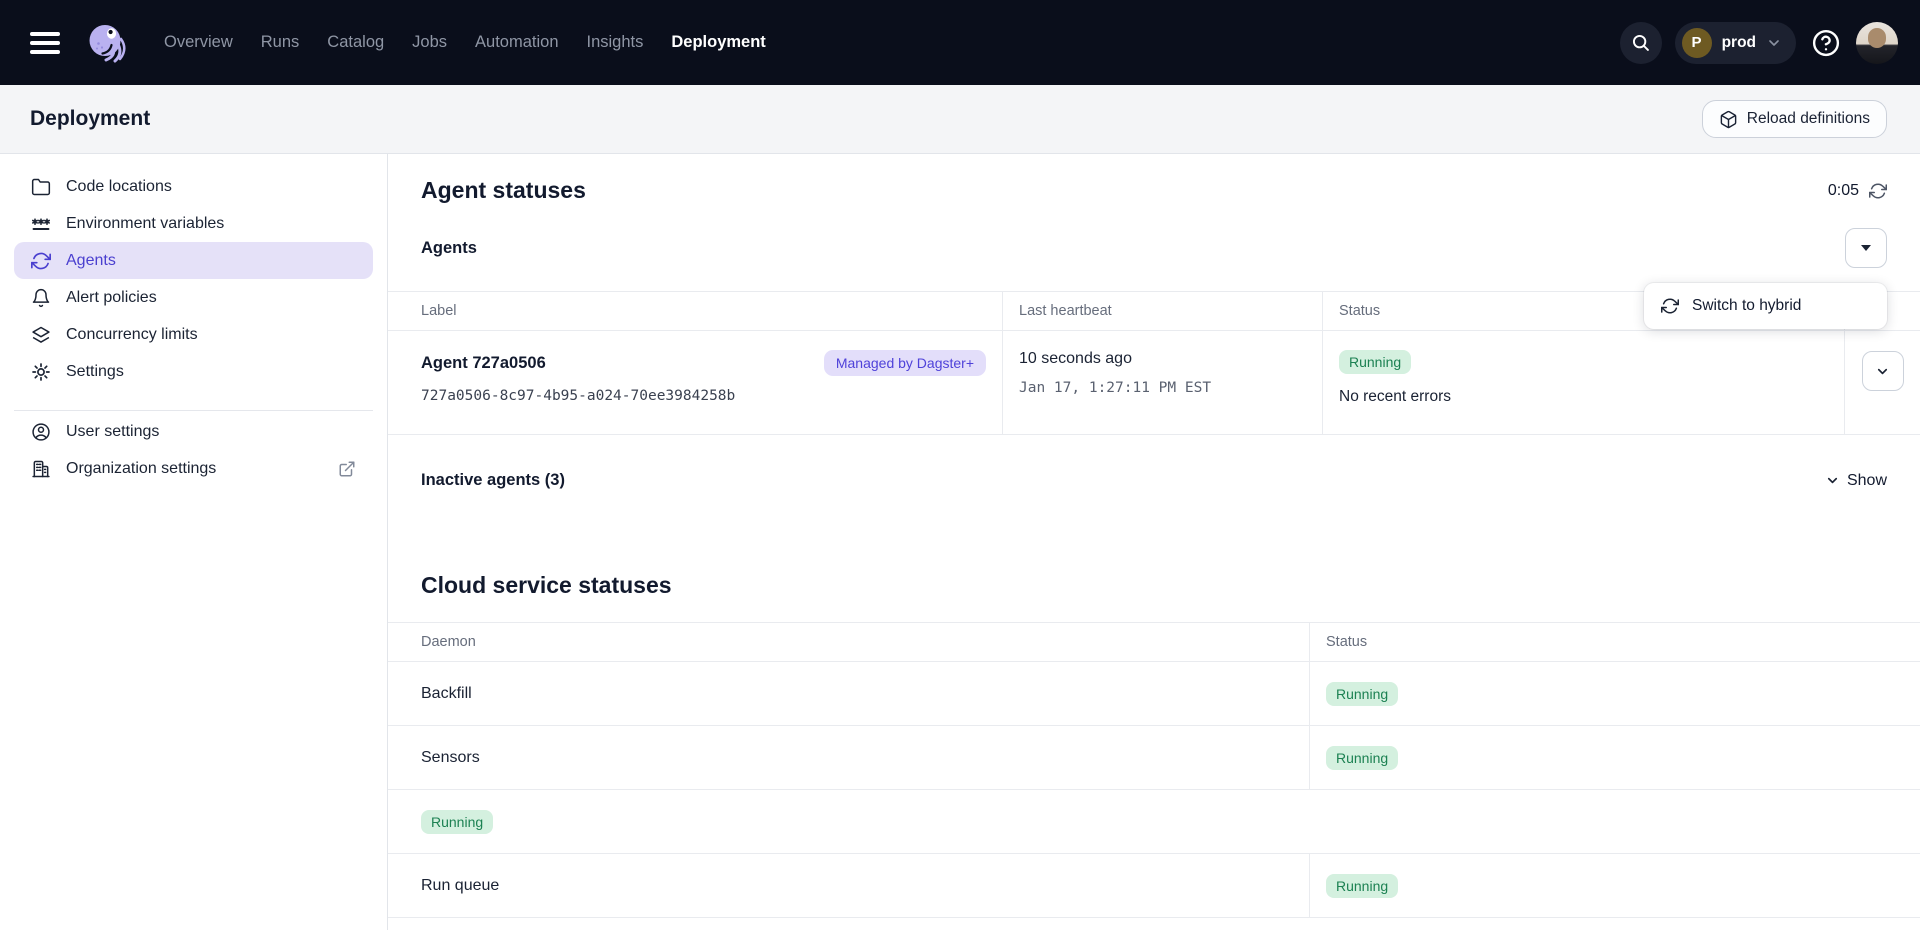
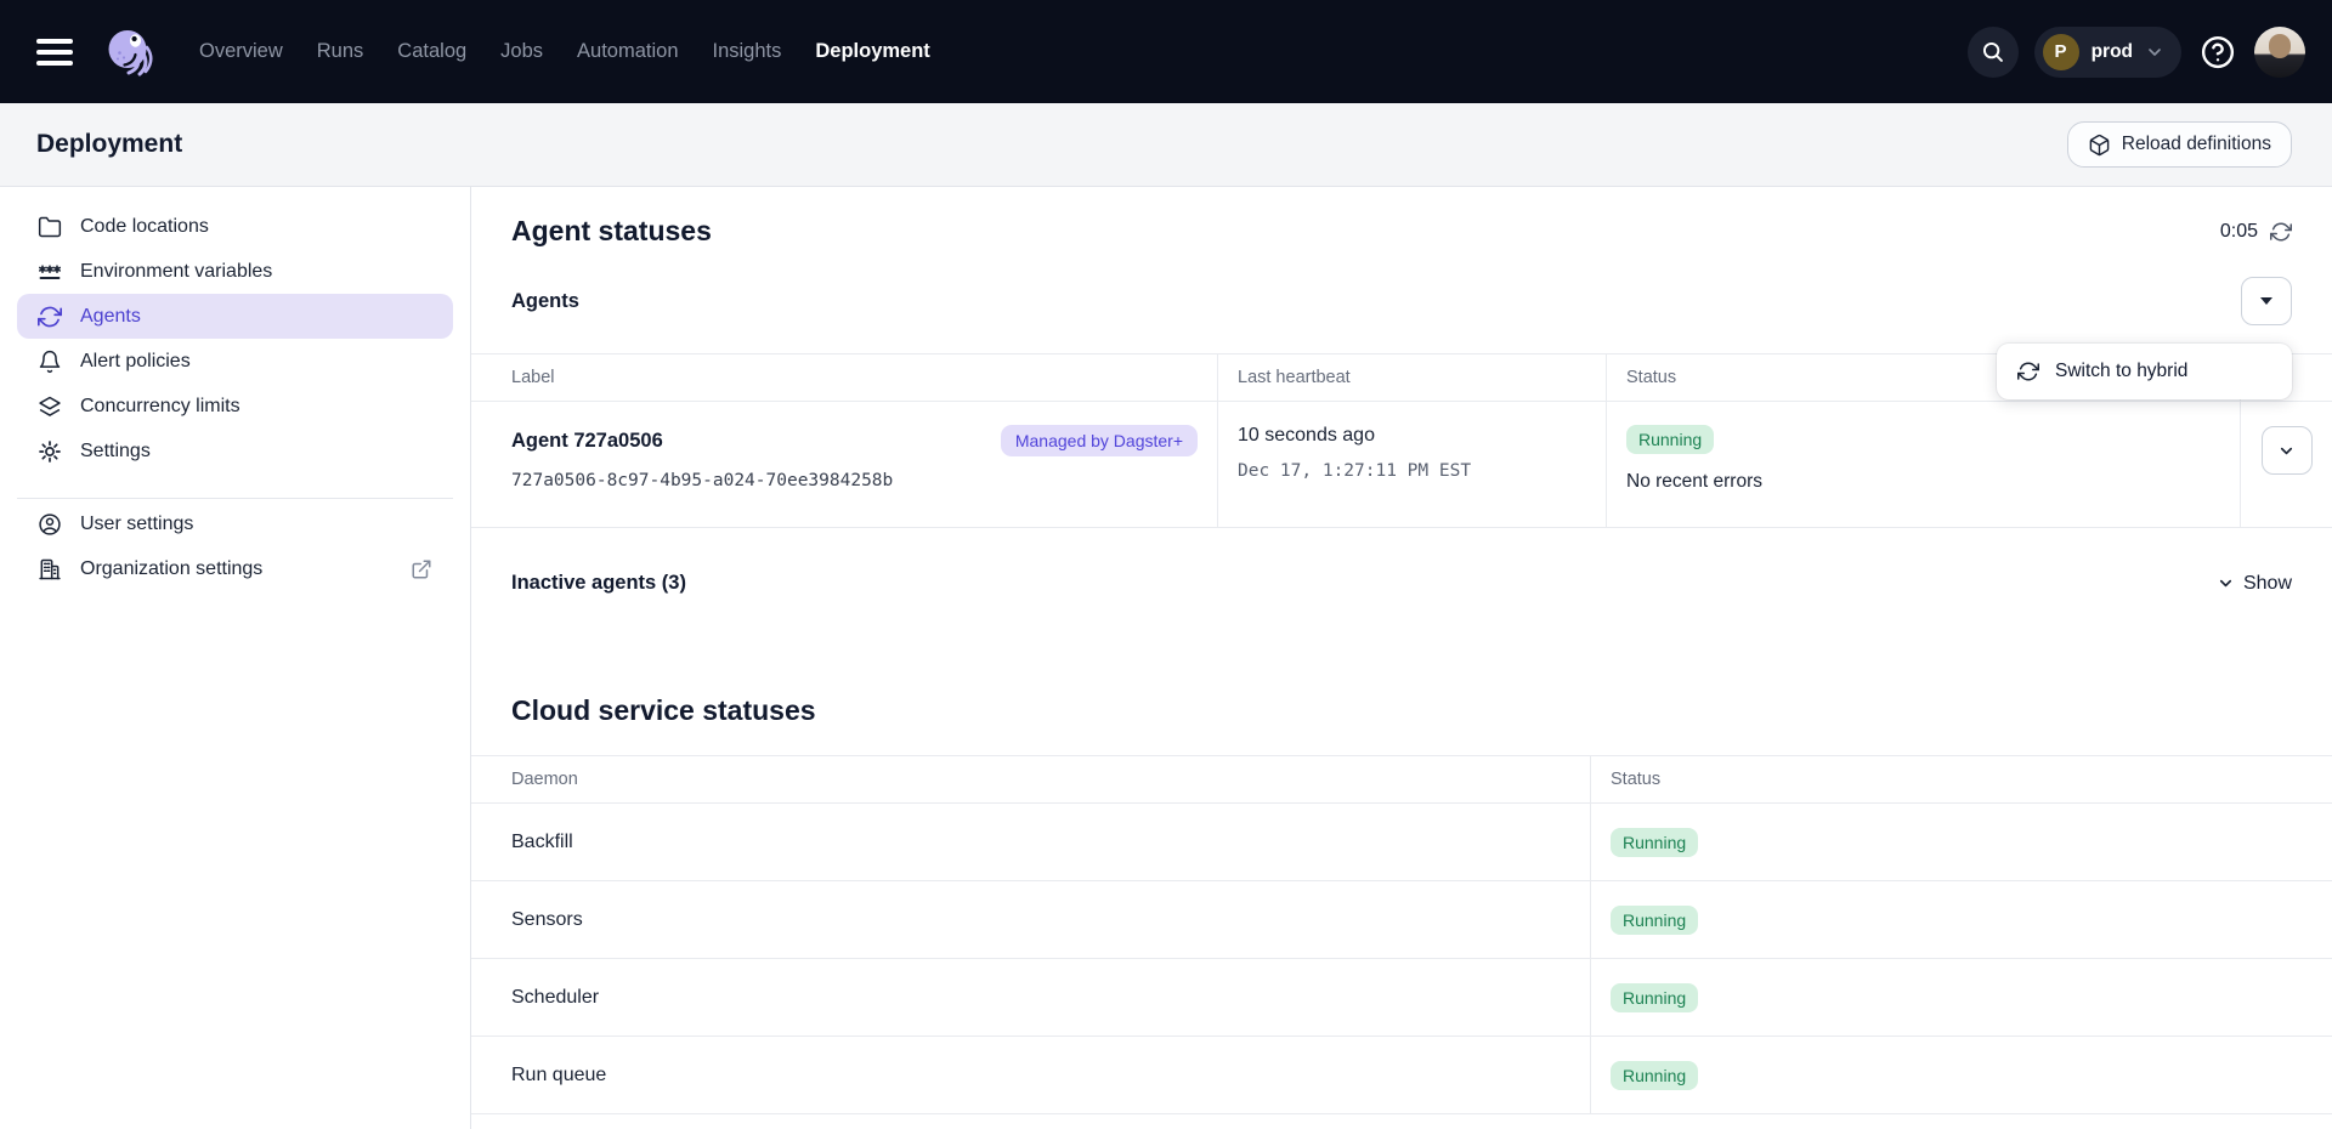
  Overview
  Runs
  Catalog
  Jobs
  Automation
  Insights
  Deployment
  P
  prod
  Deployment
  Reload definitions
  Code locations
  Environment variables
  Agents
  Alert policies
  Concurrency limits
  Settings
  User settings
  Organization settings
  Agent statuses
  0:05
  Agents
  Label
  Last heartbeat
  Status
  Agent 727a0506
  Managed by Dagster+
  727a0506-8c97-4b95-a024-70ee3984258b
  10 seconds ago
- Jan 17, 1:27:11 PM EST
+ Dec 17, 1:27:11 PM EST
  Running
  No recent errors
  Inactive agents (3)
  Show
  Cloud service statuses
  Daemon
  Status
  Backfill
  Running
  Sensors
  Running
+ Scheduler
  Running
  Run queue
  Running
  Switch to hybrid
